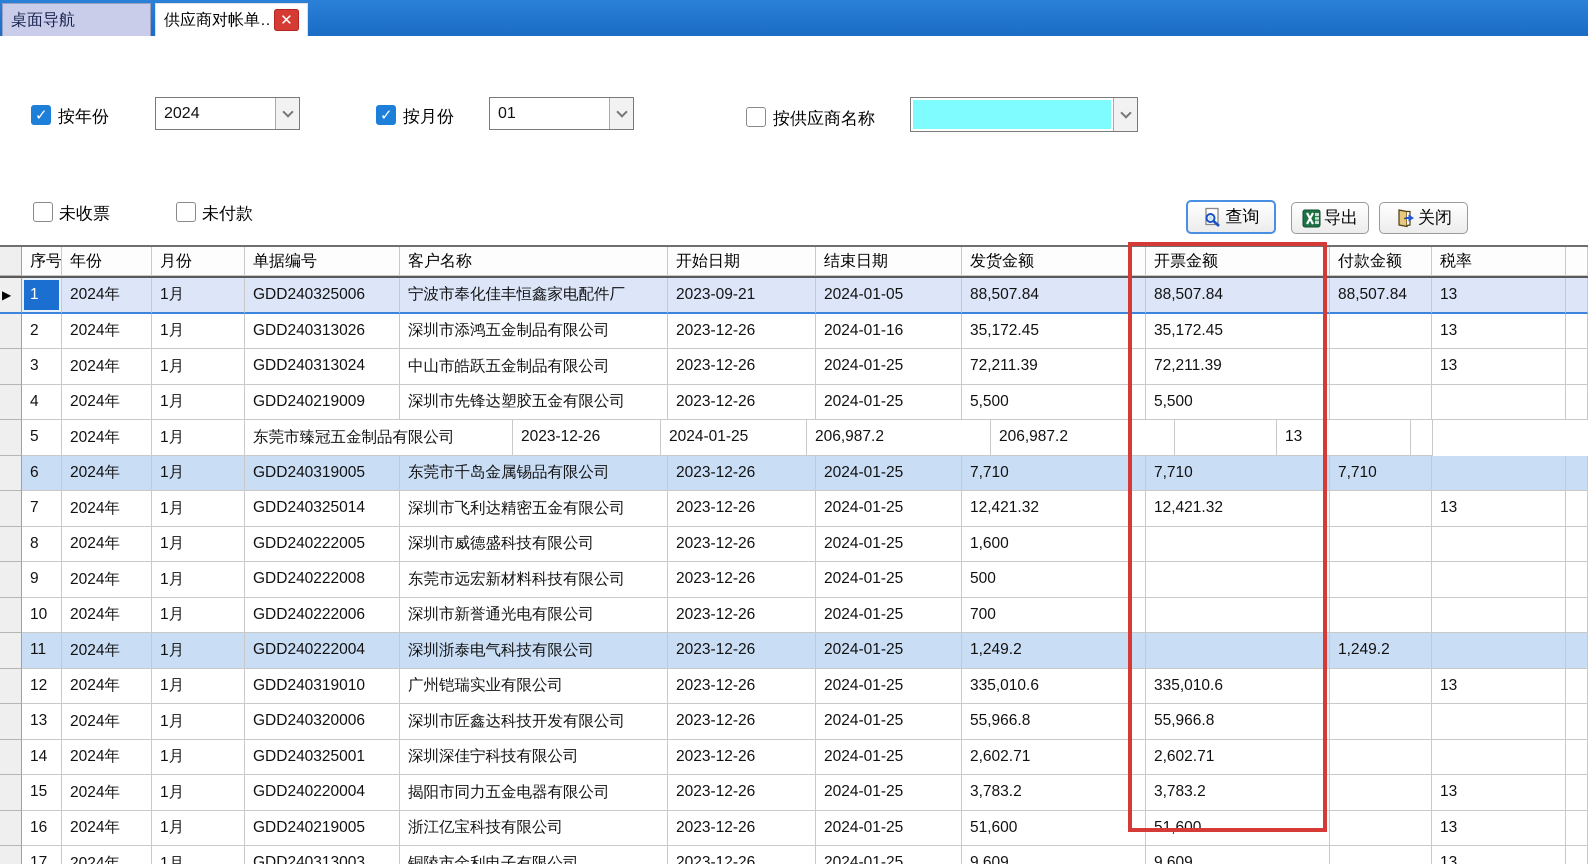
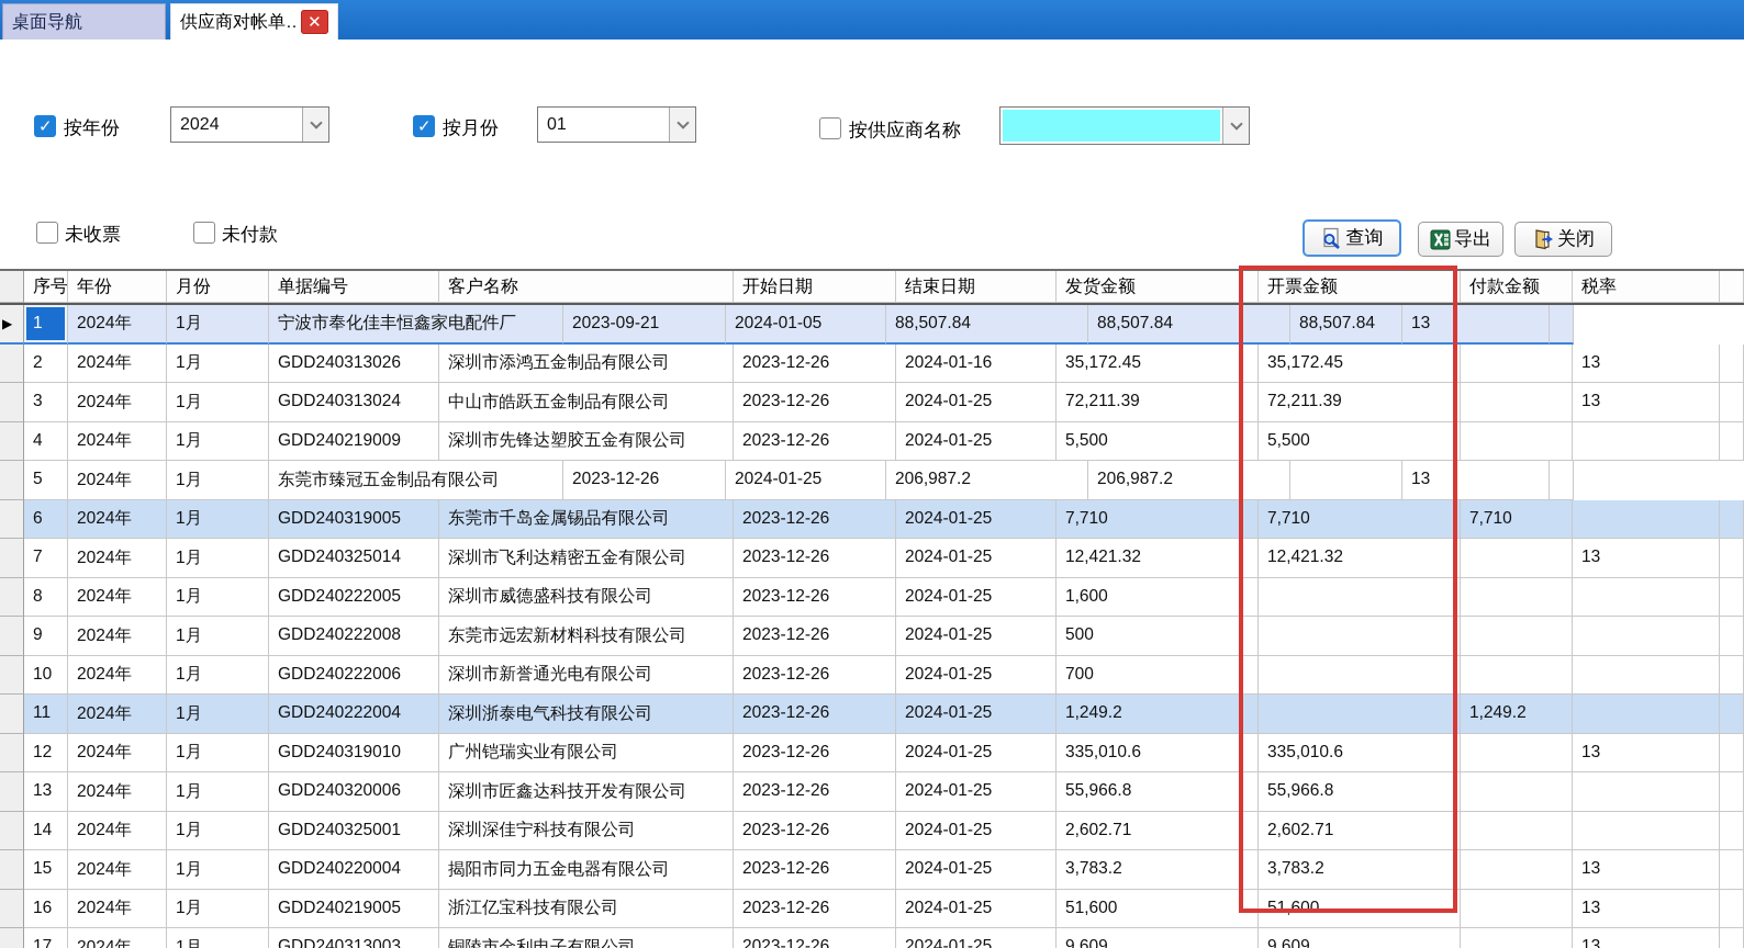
  桌面导航
  供应商对帐单…
  ✕
  按年份
  2024
  按月份
  01
  按供应商名称
  未收票
  未付款
  查询
  导出
  关闭
  序号
  年份
  月份
  单据编号
  客户名称
  开始日期
  结束日期
  发货金额
  开票金额
  付款金额
  税率
  ▶
  1
  2024年
  1月
- GDD240325006
  宁波市奉化佳丰恒鑫家电配件厂
  2023-09-21
  2024-01-05
  88,507.84
  88,507.84
  88,507.84
  13
  2
  2024年
  1月
  GDD240313026
  深圳市添鸿五金制品有限公司
  2023-12-26
  2024-01-16
  35,172.45
  35,172.45
  13
  3
  2024年
  1月
  GDD240313024
  中山市皓跃五金制品有限公司
  2023-12-26
  2024-01-25
  72,211.39
  72,211.39
  13
  4
  2024年
  1月
  GDD240219009
  深圳市先锋达塑胶五金有限公司
  2023-12-26
  2024-01-25
  5,500
  5,500
  5
  2024年
  1月
  东莞市臻冠五金制品有限公司
  2023-12-26
  2024-01-25
  206,987.2
  206,987.2
  13
  6
  2024年
  1月
  GDD240319005
  东莞市千岛金属锡品有限公司
  2023-12-26
  2024-01-25
  7,710
  7,710
  7,710
  7
  2024年
  1月
  GDD240325014
  深圳市飞利达精密五金有限公司
  2023-12-26
  2024-01-25
  12,421.32
  12,421.32
  13
  8
  2024年
  1月
  GDD240222005
  深圳市威德盛科技有限公司
  2023-12-26
  2024-01-25
  1,600
  9
  2024年
  1月
  GDD240222008
  东莞市远宏新材料科技有限公司
  2023-12-26
  2024-01-25
  500
  10
  2024年
  1月
  GDD240222006
  深圳市新誉通光电有限公司
  2023-12-26
  2024-01-25
  700
  11
  2024年
  1月
  GDD240222004
  深圳浙泰电气科技有限公司
  2023-12-26
  2024-01-25
  1,249.2
  1,249.2
  12
  2024年
  1月
  GDD240319010
  广州铠瑞实业有限公司
  2023-12-26
  2024-01-25
  335,010.6
  335,010.6
  13
  13
  2024年
  1月
  GDD240320006
  深圳市匠鑫达科技开发有限公司
  2023-12-26
  2024-01-25
  55,966.8
  55,966.8
  14
  2024年
  1月
  GDD240325001
  深圳深佳宁科技有限公司
  2023-12-26
  2024-01-25
  2,602.71
  2,602.71
  15
  2024年
  1月
  GDD240220004
  揭阳市同力五金电器有限公司
  2023-12-26
  2024-01-25
  3,783.2
  3,783.2
  13
  16
  2024年
  1月
  GDD240219005
  浙江亿宝科技有限公司
  2023-12-26
  2024-01-25
  51,600
  51,600
  13
  17
  2024年
  1月
  GDD240313003
  铜陵市金利电子有限公司
  2023-12-26
  2024-01-25
  9,609
  9,609
  13
